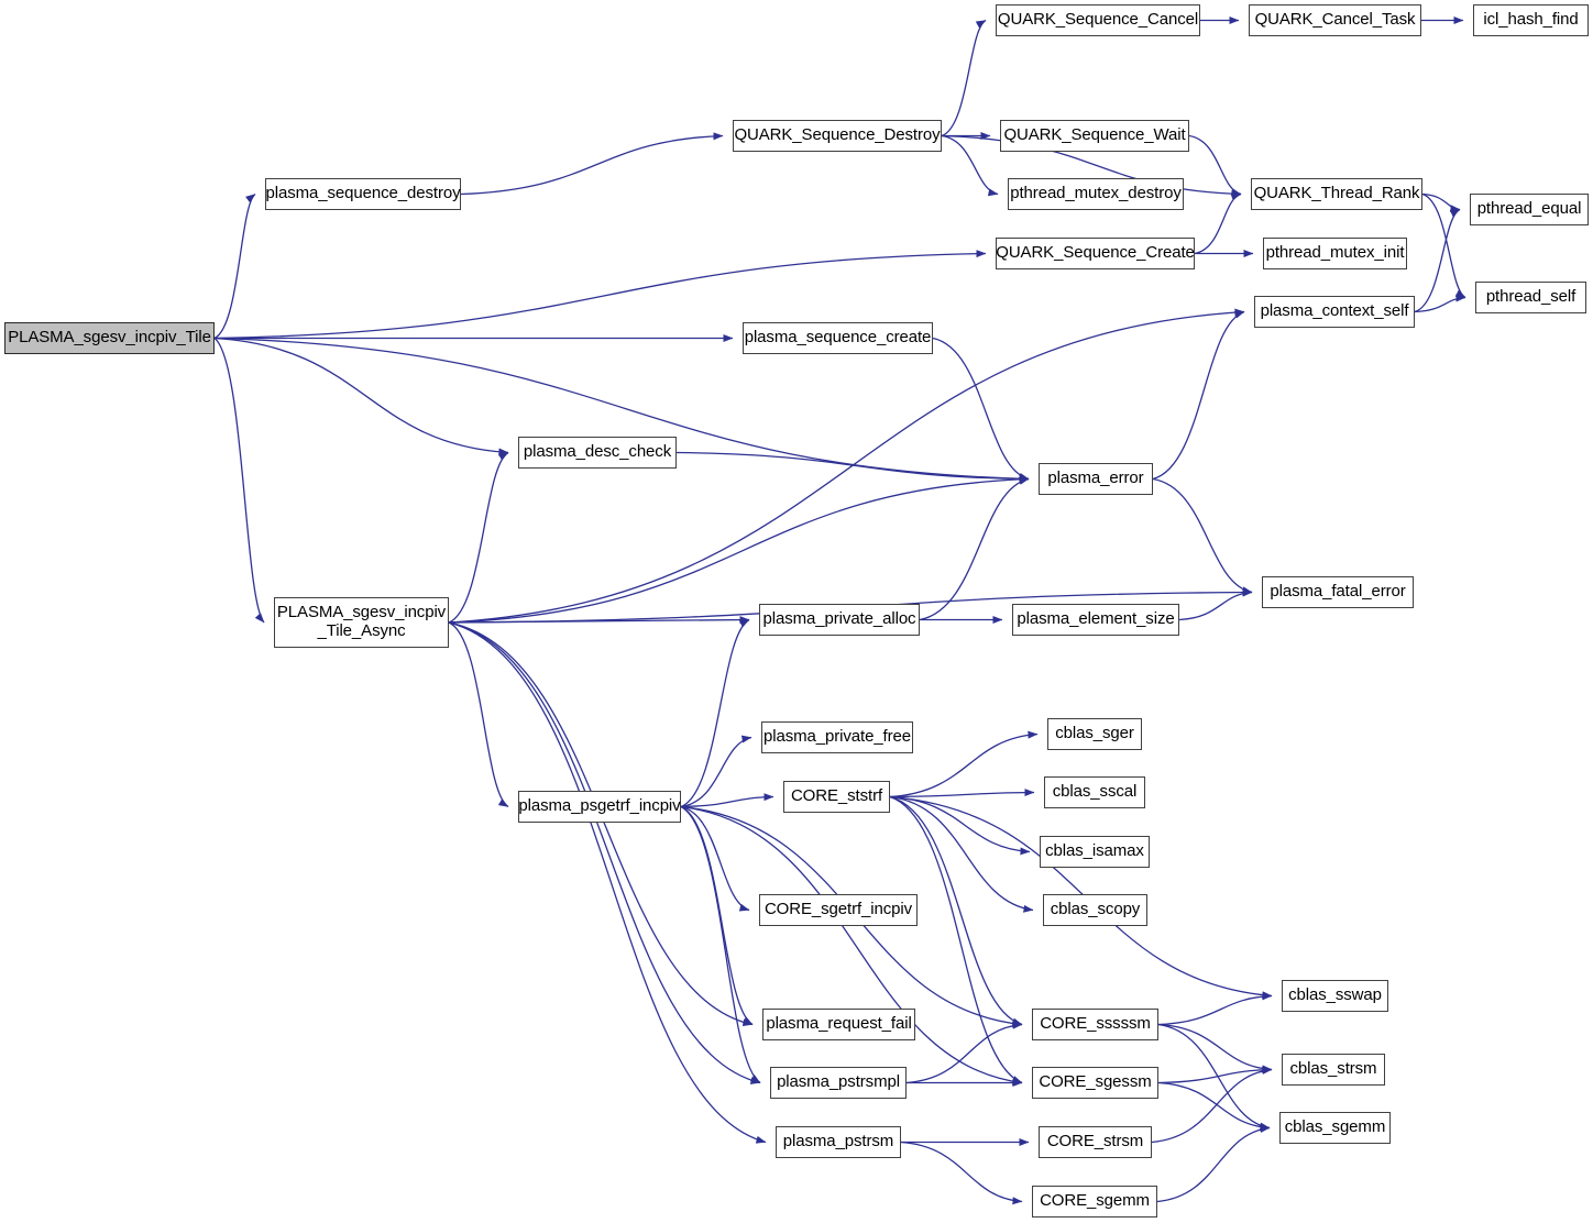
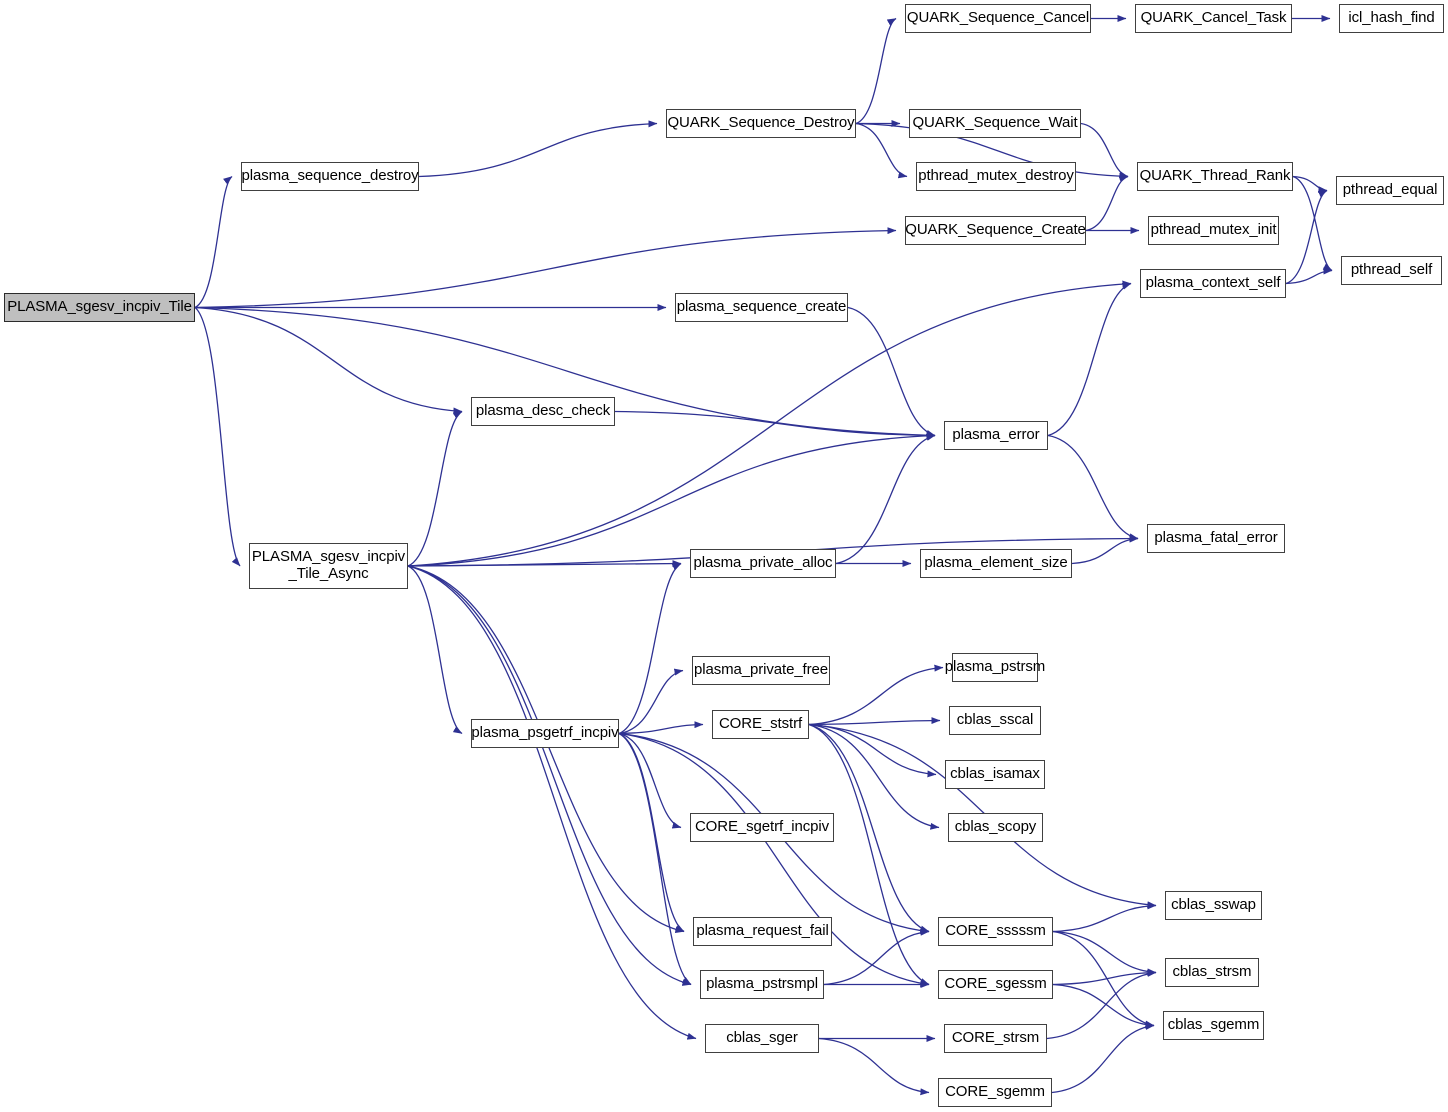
  PLASMA_sgesv_incpiv_Tile
  plasma_sequence_destroy
  QUARK_Sequence_Destroy
  QUARK_Sequence_Cancel
  QUARK_Cancel_Task
  icl_hash_find
  QUARK_Sequence_Wait
  pthread_mutex_destroy
  QUARK_Thread_Rank
  pthread_equal
  QUARK_Sequence_Create
  pthread_mutex_init
  pthread_self
  plasma_context_self
  plasma_sequence_create
  plasma_desc_check
  plasma_error
  plasma_fatal_error
  PLASMA_sgesv_incpiv
  _Tile_Async
  plasma_private_alloc
  plasma_element_size
  plasma_private_free
- cblas_sger
+ plasma_pstrsm
  CORE_ststrf
  plasma_psgetrf_incpiv
  cblas_sscal
  cblas_isamax
  cblas_scopy
  CORE_sgetrf_incpiv
  cblas_sswap
  CORE_sssssm
  plasma_request_fail
  cblas_strsm
  CORE_sgessm
  plasma_pstrsmpl
  cblas_sgemm
  CORE_strsm
- plasma_pstrsm
+ cblas_sger
  CORE_sgemm
